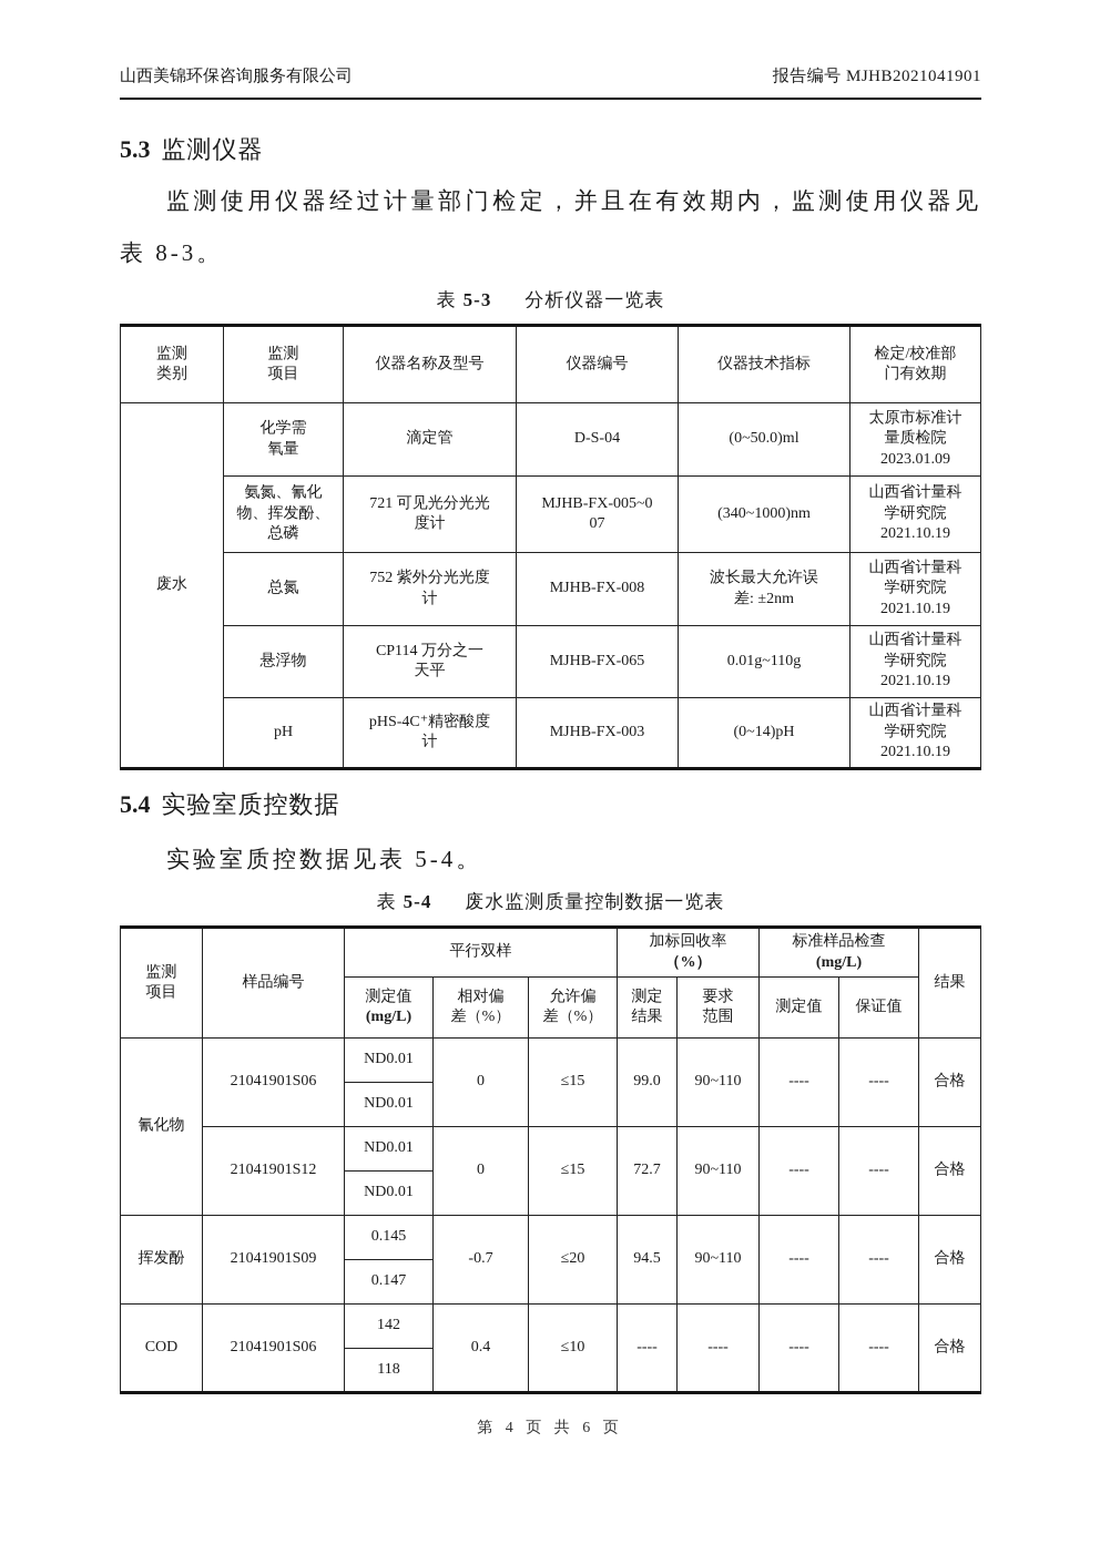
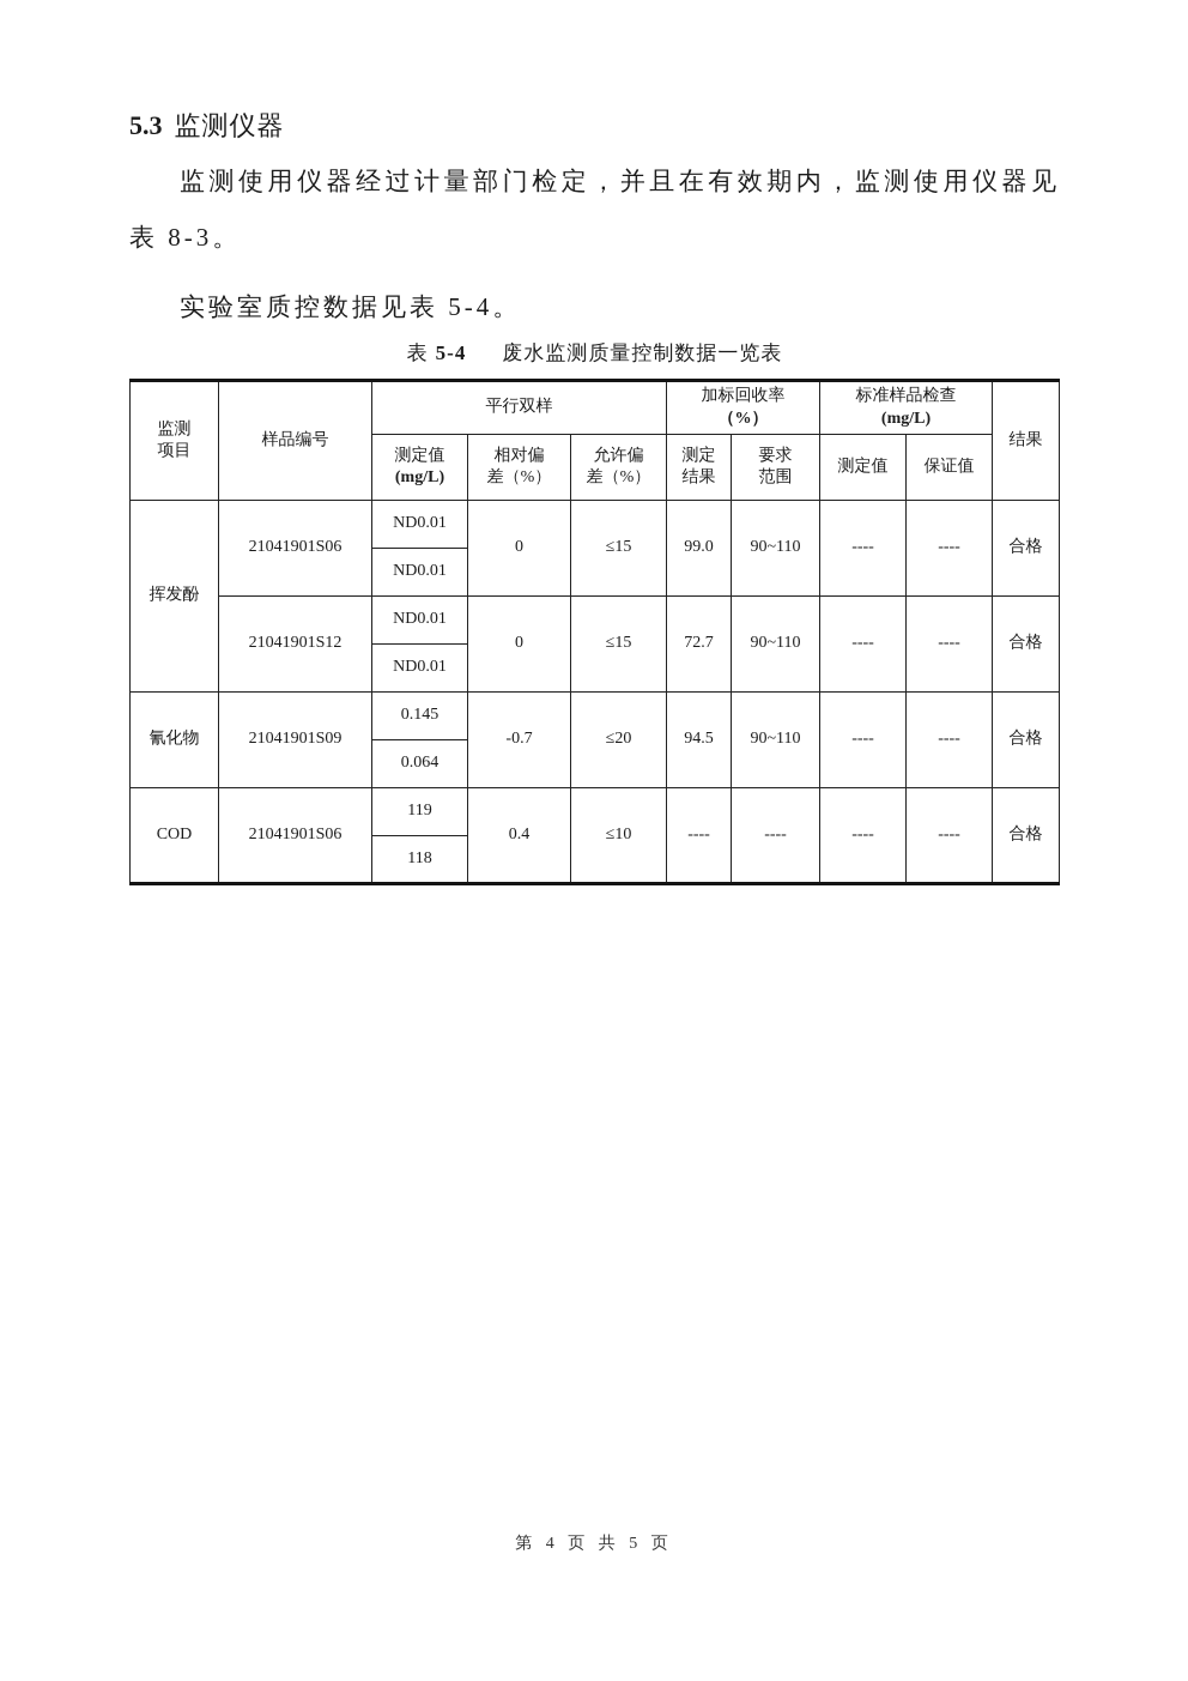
- 山西美锦环保咨询服务有限公司
- 报告编号 MJHB2021041901
  5.3 监测仪器
  监测使用仪器经过计量部门检定，并且在有效期内，监测使用仪器见表 8-3。
- 表 5-3 分析仪器一览表
- 监测 类别	监测 项目	仪器名称及型号	仪器编号	仪器技术指标	检定/校准部 门有效期
- 废水	化学需 氧量	滴定管	D-S-04	(0~50.0)ml	太原市标准计 量质检院 2023.01.09
- 氨氮、氰化 物、挥发酚、 总磷	721 可见光分光光 度计	MJHB-FX-005~0 07	(340~1000)nm	山西省计量科 学研究院 2021.10.19
- 总氮	752 紫外分光光度 计	MJHB-FX-008	波长最大允许误 差: ±2nm	山西省计量科 学研究院 2021.10.19
- 悬浮物	CP114 万分之一 天平	MJHB-FX-065	0.01g~110g	山西省计量科 学研究院 2021.10.19
- pH	pHS-4C⁺精密酸度 计	MJHB-FX-003	(0~14)pH	山西省计量科 学研究院 2021.10.19
- 5.4 实验室质控数据
  实验室质控数据见表 5-4。
  表 5-4 废水监测质量控制数据一览表
  监测 项目	样品编号	平行双样	加标回收率（%）	标准样品检查(mg/L)	结果
  测定值(mg/L)	相对偏 差（%）	允许偏 差（%）	测定 结果	要求 范围	测定值	保证值
- 氰化物	21041901S06	ND0.01	0	≤15	99.0	90~110	----	----	合格
+ 挥发酚	21041901S06	ND0.01	0	≤15	99.0	90~110	----	----	合格
  ND0.01
  21041901S12	ND0.01	0	≤15	72.7	90~110	----	----	合格
  ND0.01
- 挥发酚	21041901S09	0.145	-0.7	≤20	94.5	90~110	----	----	合格
+ 氰化物	21041901S09	0.145	-0.7	≤20	94.5	90~110	----	----	合格
- 0.147
+ 0.064
- COD	21041901S06	142	0.4	≤10	----	----	----	----	合格
+ COD	21041901S06	119	0.4	≤10	----	----	----	----	合格
  118
- 第 4 页 共 6 页
+ 第 4 页 共 5 页
